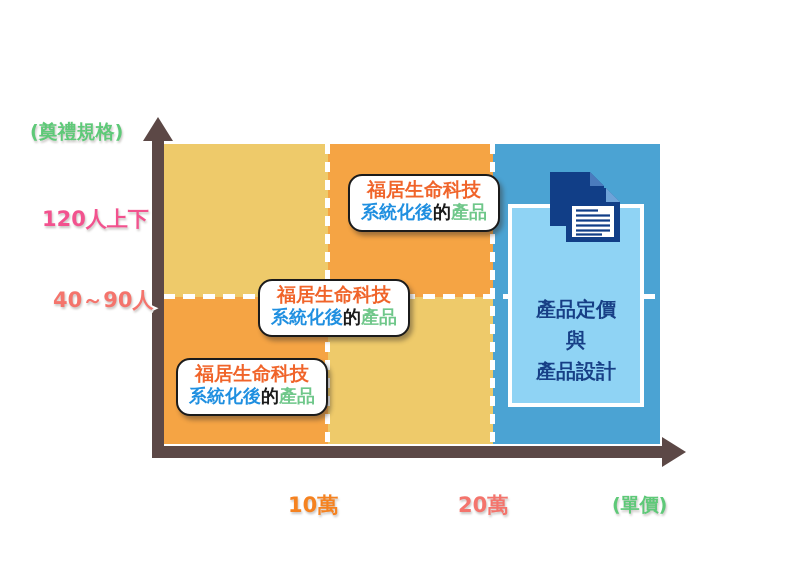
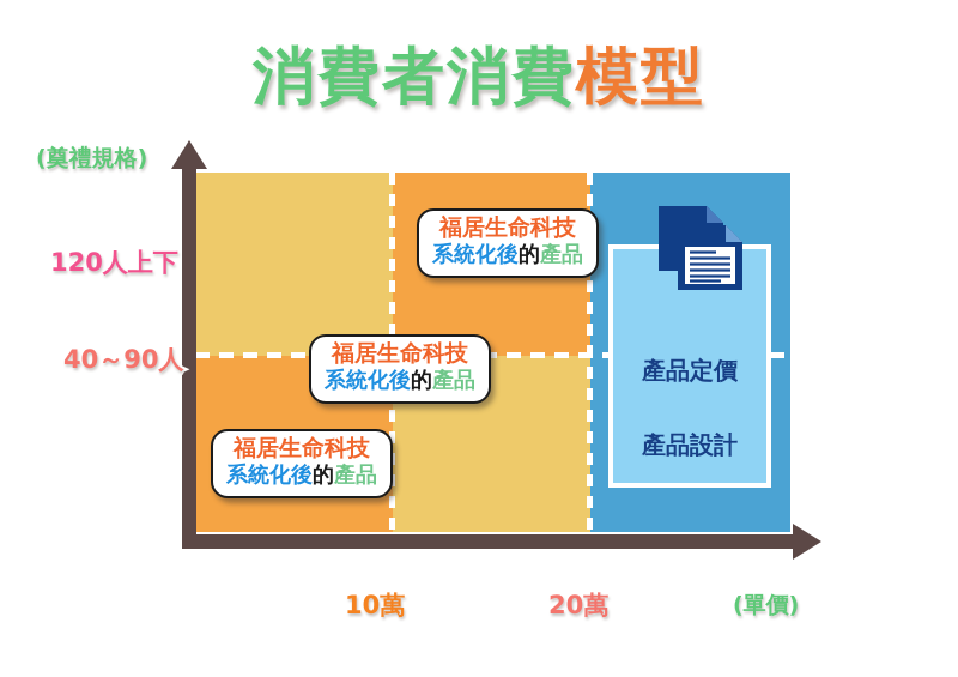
+ 消費者消費模型
  (奠禮規格)
  120人上下
  40～90人
  10萬
  20萬
  (單價)
  福居生命科技
  系統化後的產品
  福居生命科技
  系統化後的產品
  福居生命科技
  系統化後的產品
  產品定價
- 與
  產品設計
